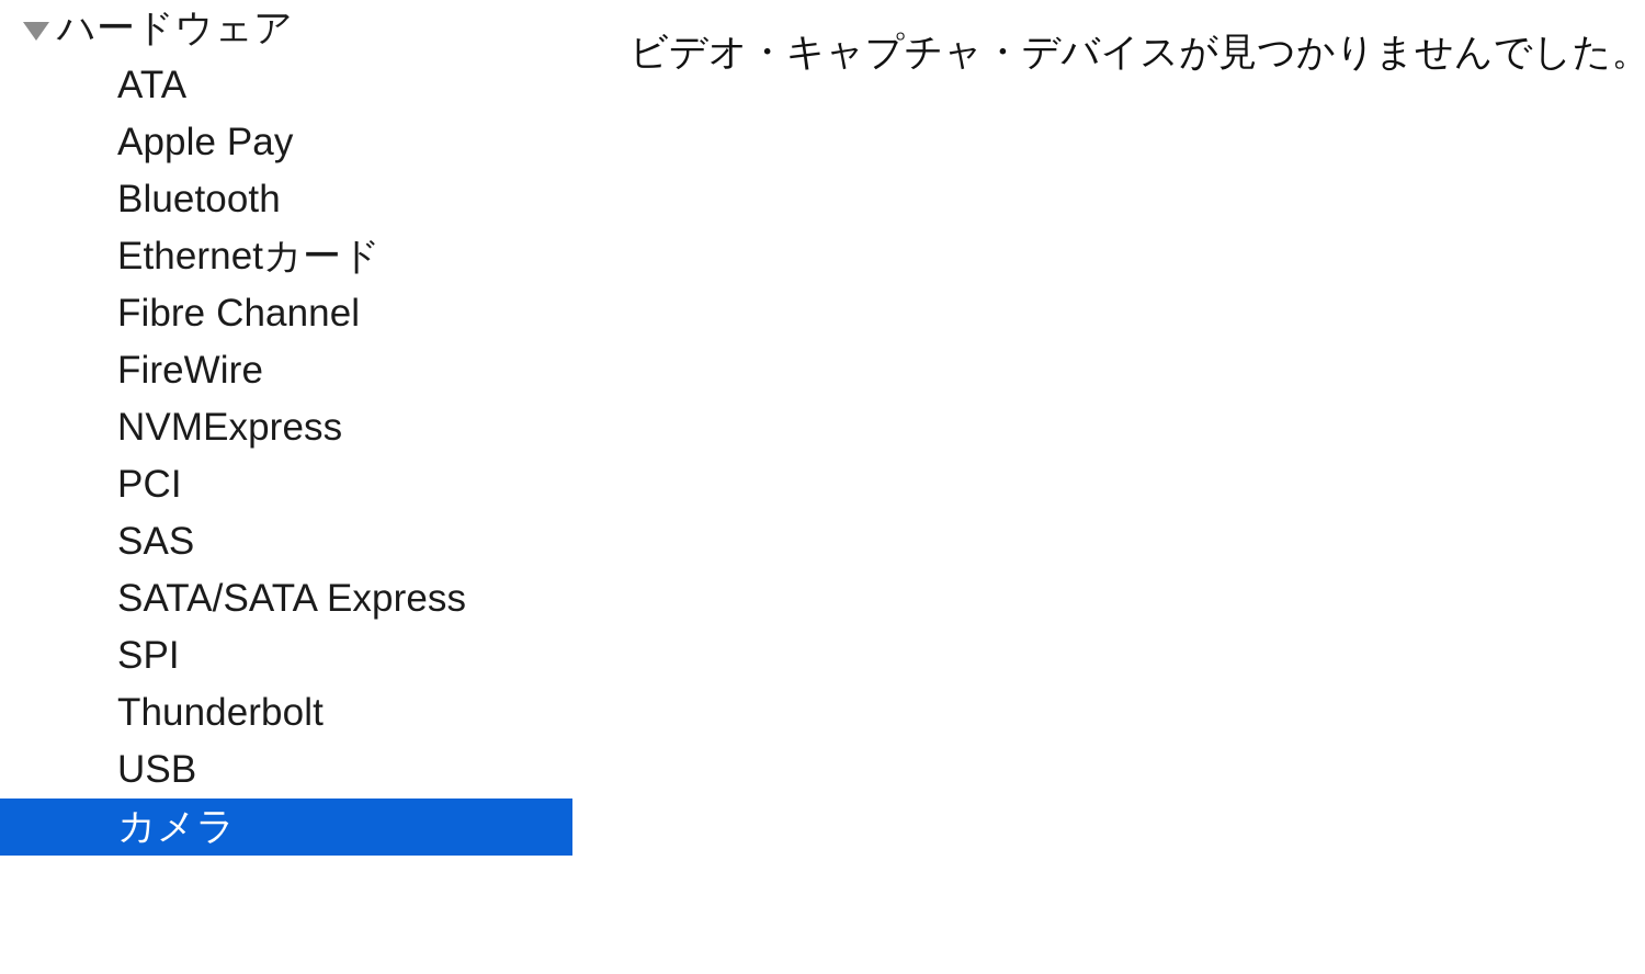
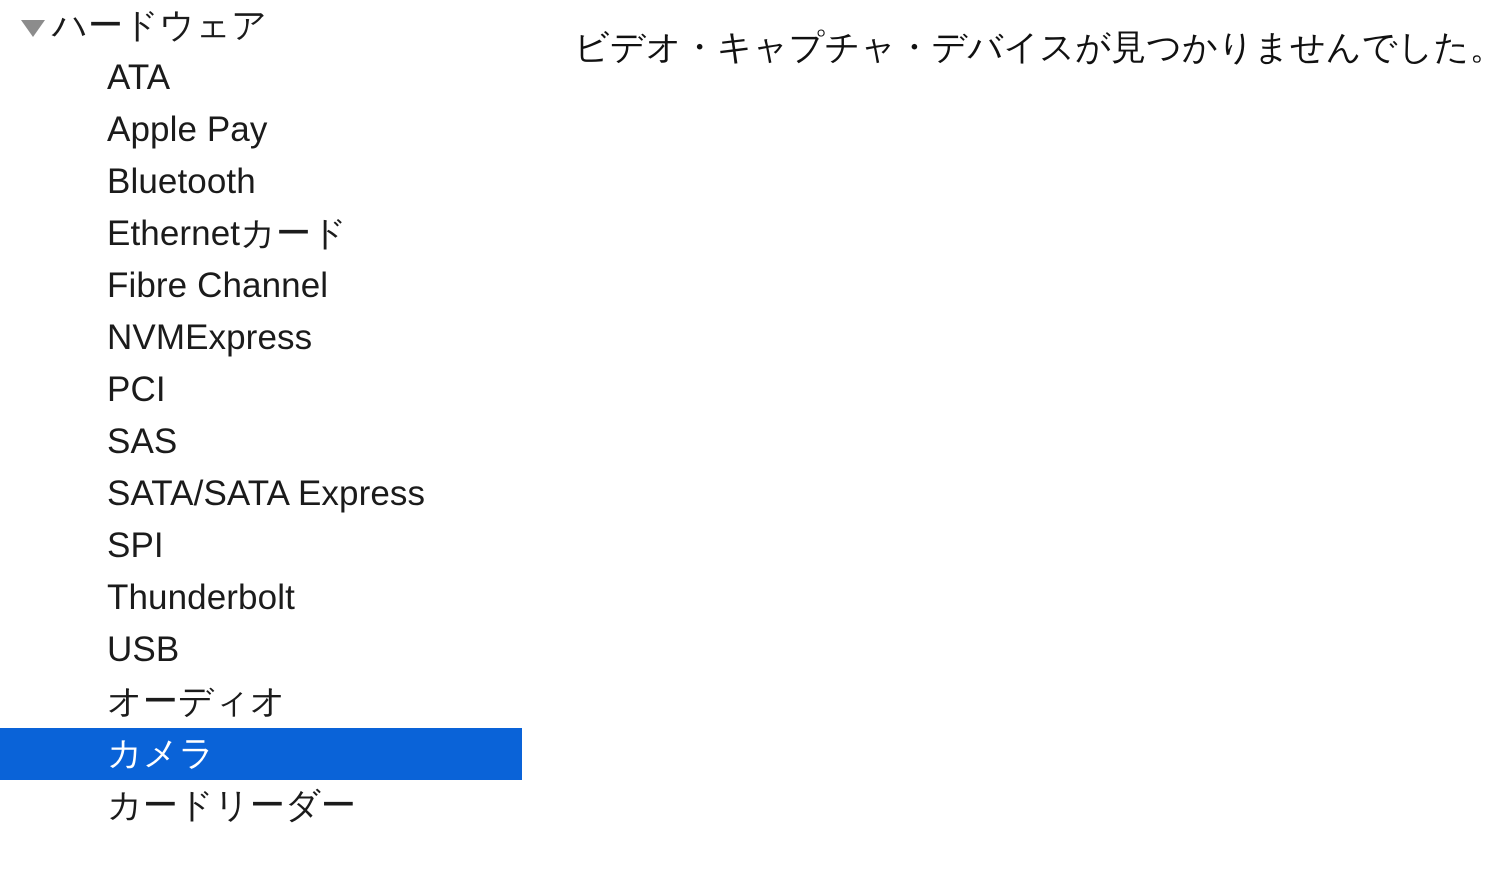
  ハードウェア
  ATA
  Apple Pay
  Bluetooth
  Ethernetカード
  Fibre Channel
- FireWire
  NVMExpress
  PCI
  SAS
  SATA/SATA Express
  SPI
  Thunderbolt
  USB
+ オーディオ
  カメラ
+ カードリーダー
  ビデオ・キャプチャ・デバイスが見つかりませんでした。
